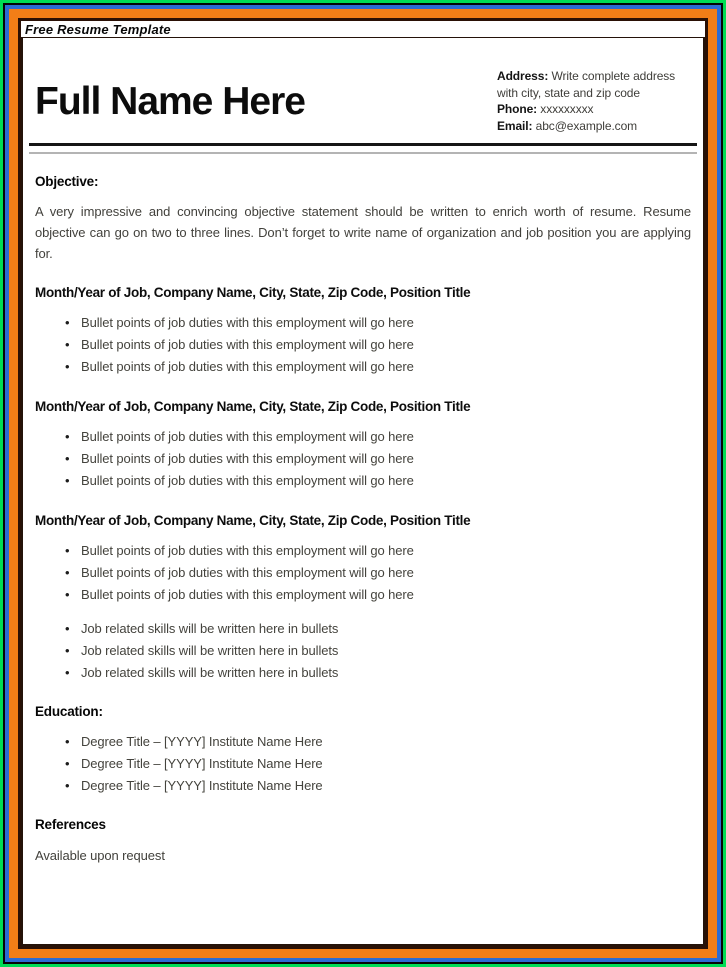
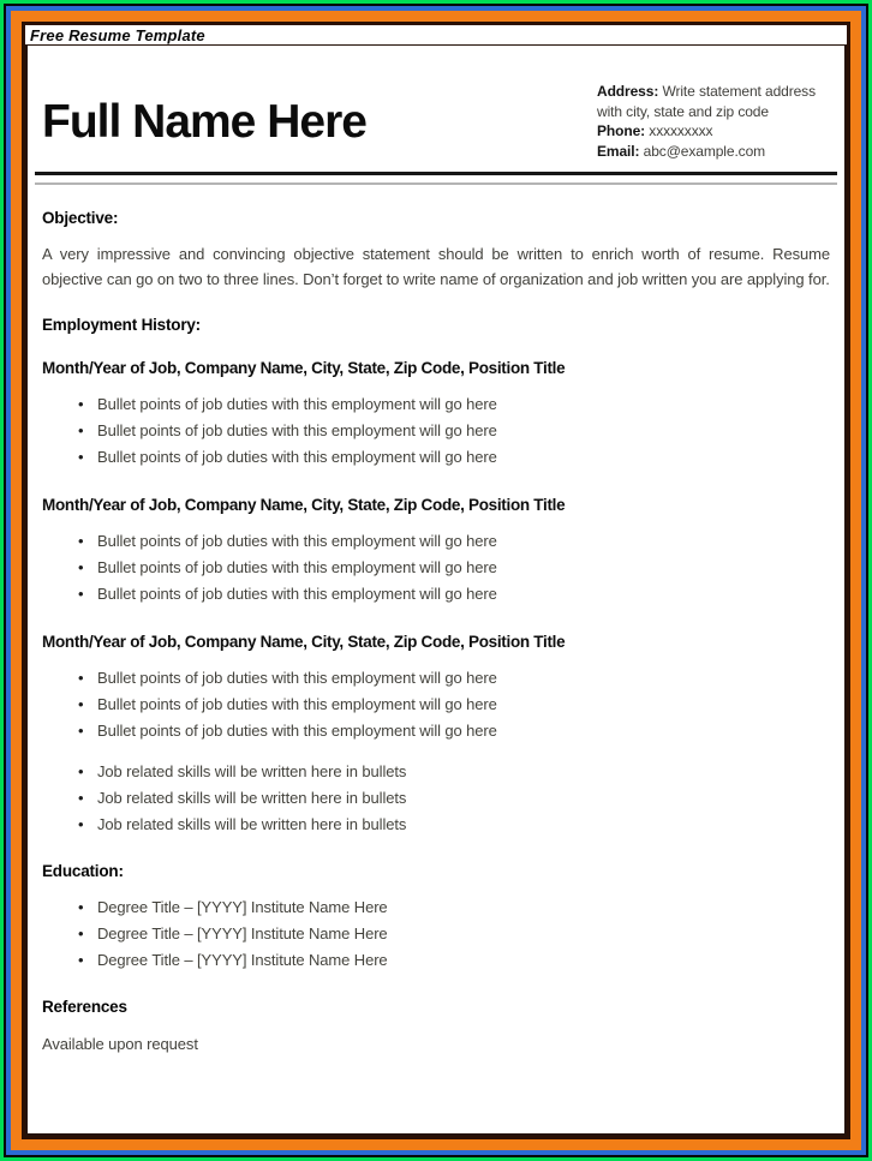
  Free Resume Template
  Full Name Here
- Address: Write complete address with city, state and zip code
+ Address: Write statement address with city, state and zip code
  Phone: xxxxxxxxx
  Email: abc@example.com
  Objective:
- A very impressive and convincing objective statement should be written to enrich worth of resume. Resume objective can go on two to three lines. Don’t forget to write name of organization and job position you are applying for.
+ A very impressive and convincing objective statement should be written to enrich worth of resume. Resume objective can go on two to three lines. Don’t forget to write name of organization and job written you are applying for.
+ Employment History:
  Month/Year of Job, Company Name, City, State, Zip Code, Position Title
  •
  Bullet points of job duties with this employment will go here
  •
  Bullet points of job duties with this employment will go here
  •
  Bullet points of job duties with this employment will go here
  Month/Year of Job, Company Name, City, State, Zip Code, Position Title
  •
  Bullet points of job duties with this employment will go here
  •
  Bullet points of job duties with this employment will go here
  •
  Bullet points of job duties with this employment will go here
  Month/Year of Job, Company Name, City, State, Zip Code, Position Title
  •
  Bullet points of job duties with this employment will go here
  •
  Bullet points of job duties with this employment will go here
  •
  Bullet points of job duties with this employment will go here
  •
  Job related skills will be written here in bullets
  •
  Job related skills will be written here in bullets
  •
  Job related skills will be written here in bullets
  Education:
  •
  Degree Title – [YYYY] Institute Name Here
  •
  Degree Title – [YYYY] Institute Name Here
  •
  Degree Title – [YYYY] Institute Name Here
  References
  Available upon request
